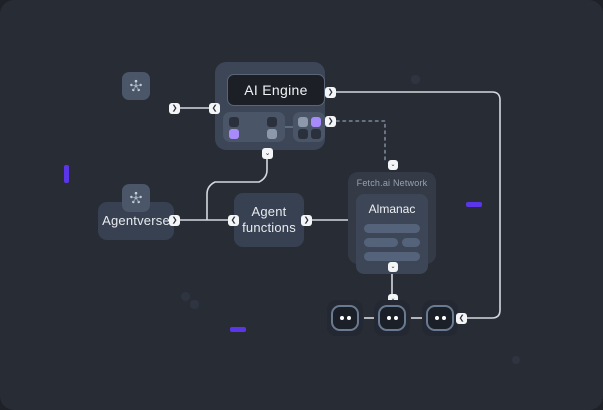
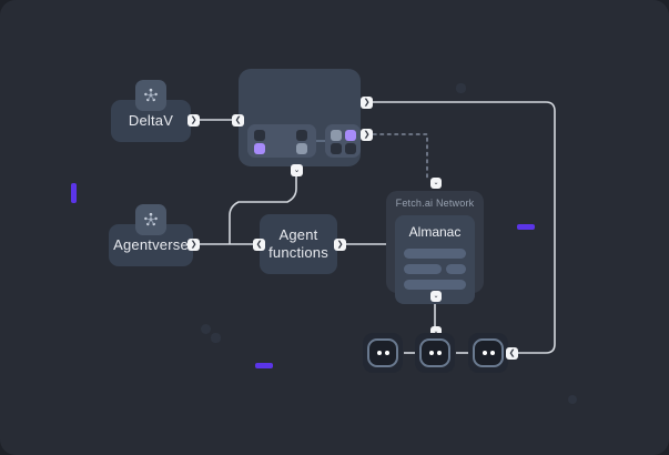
+ DeltaV
  Agentverse
- AI Engine
  Agent
  functions
  Fetch.ai Network
  Almanac
